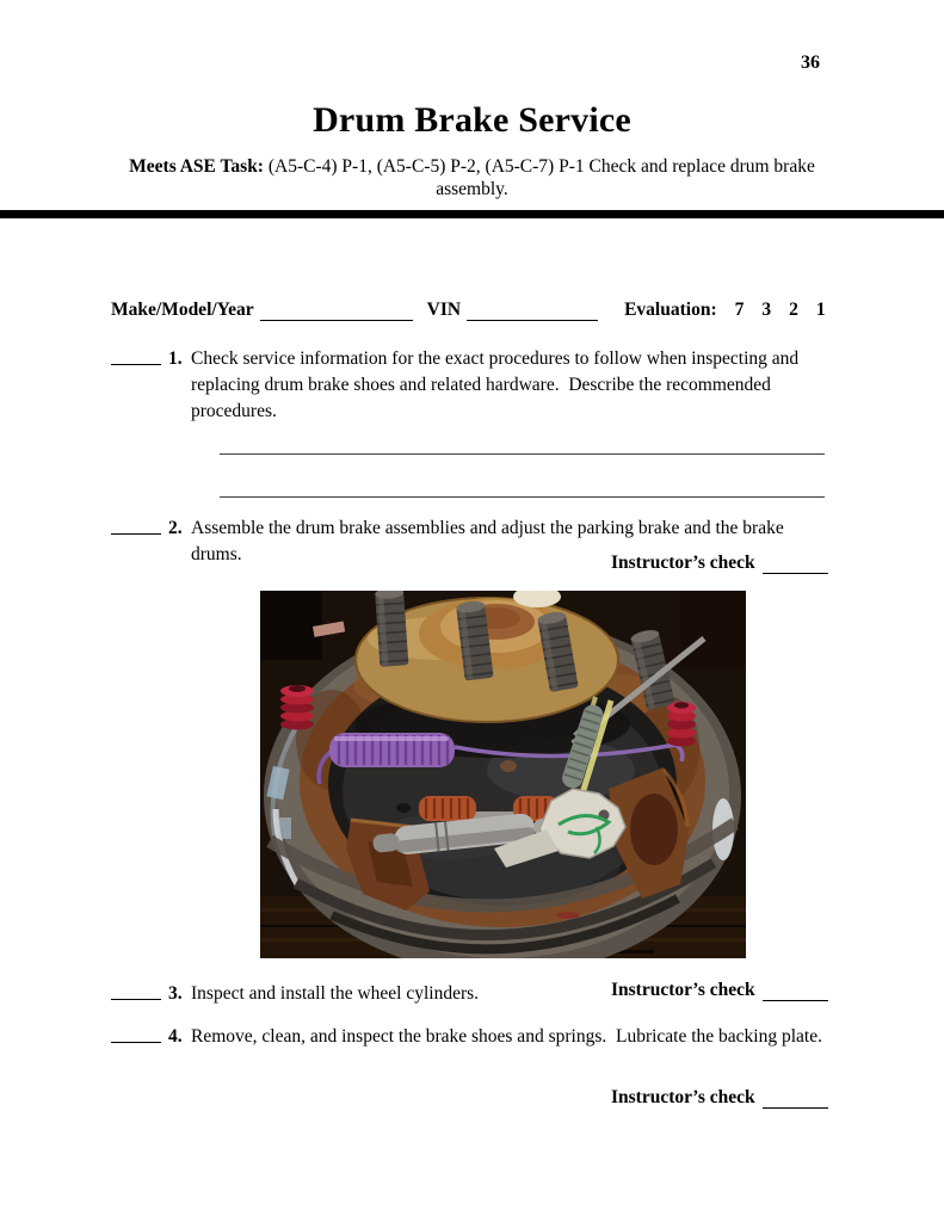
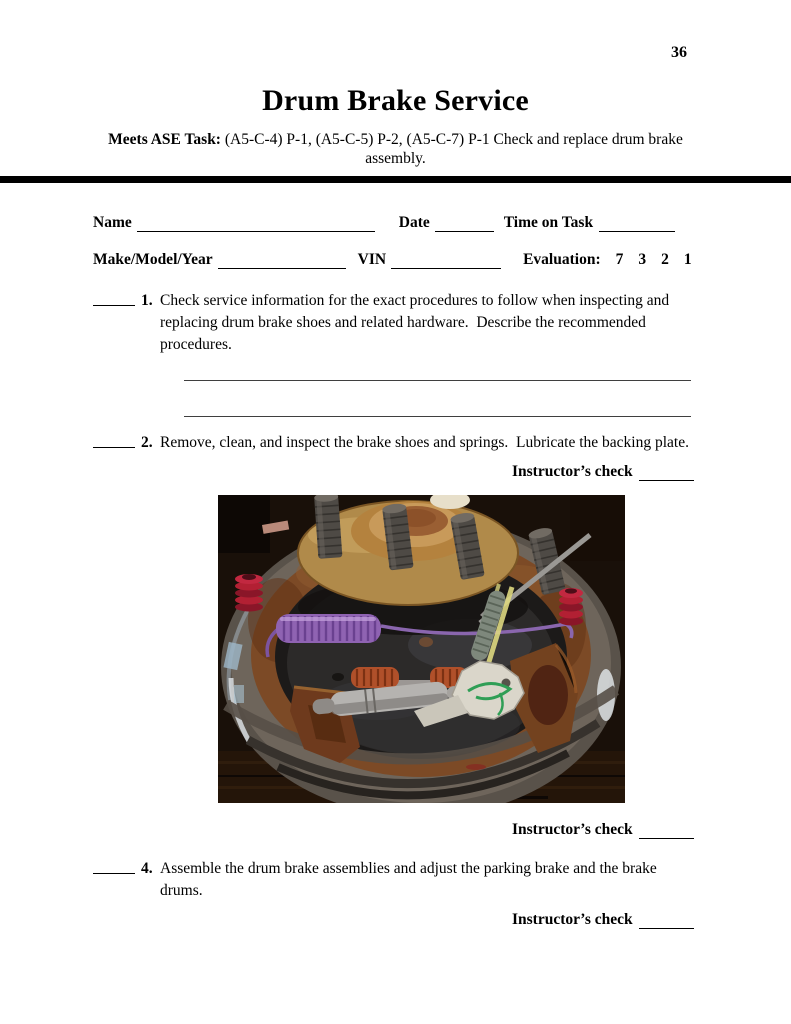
  36
  Drum Brake Service
  Meets ASE Task: (A5-C-4) P-1, (A5-C-5) P-2, (A5-C-7) P-1 Check and replace drum brake assembly.
+ Name
+ Date
+ Time on Task
  Make/Model/Year
  VIN
  Evaluation:
  7
  3
  2
  1
  1.
  Check service information for the exact procedures to follow when inspecting and replacing drum brake shoes and related hardware. Describe the recommended procedures.
  2.
- Assemble the drum brake assemblies and adjust the parking brake and the brake drums.
+ Remove, clean, and inspect the brake shoes and springs. Lubricate the backing plate.
  Instructor’s check
- 3.
- Inspect and install the wheel cylinders.
  Instructor’s check
  4.
- Remove, clean, and inspect the brake shoes and springs. Lubricate the backing plate.
+ Assemble the drum brake assemblies and adjust the parking brake and the brake drums.
  Instructor’s check
